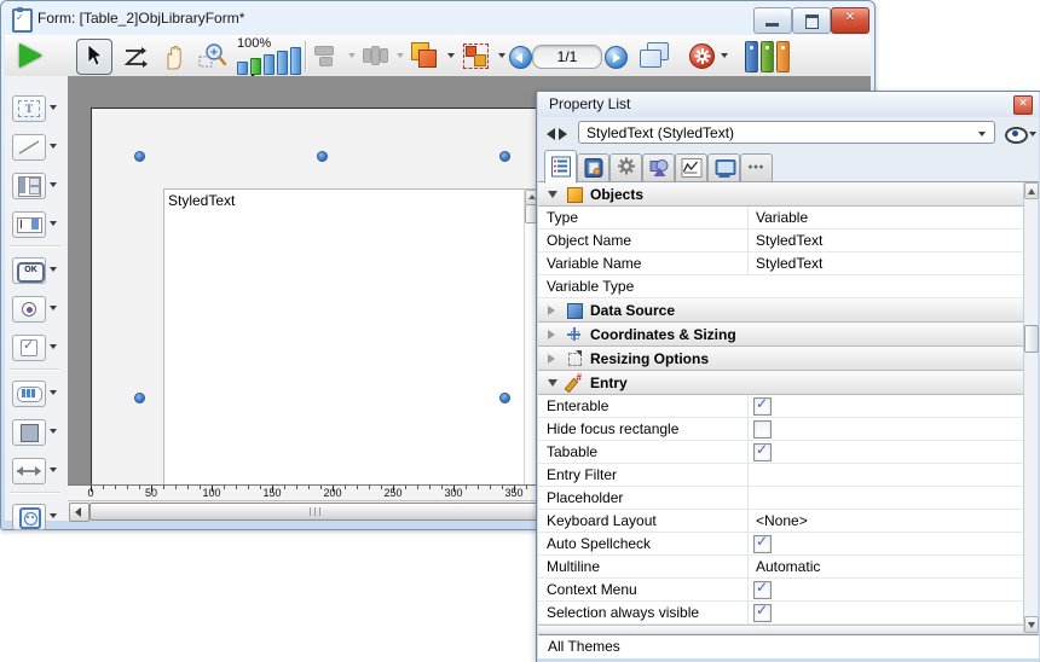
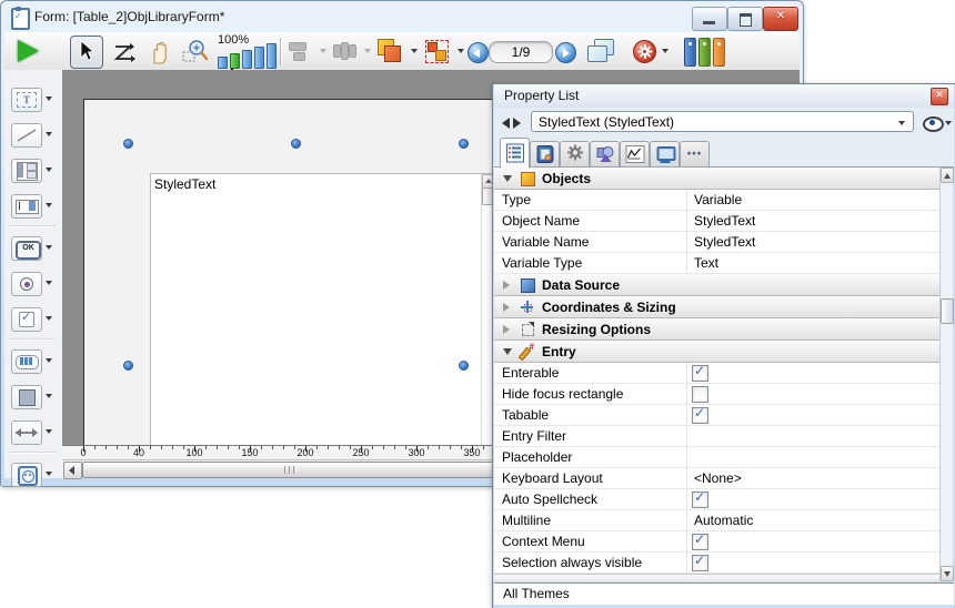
  ✓
  Form: [Table_2]ObjLibraryForm*
  ✕
  100%
- 1/1
+ 1/9
  T
  ✓
  StyledText
  0
- 50
+ 40
  100
  150
  200
  250
  300
  350
  Property List
  ✕
  StyledText (StyledText)
  •••
  Objects
  Type
  Variable
  Object Name
  StyledText
  Variable Name
  StyledText
  Variable Type
+ Text
  Data Source
  Coordinates & Sizing
  Resizing Options
  #
  Entry
  Enterable
  ✓
  Hide focus rectangle
  Tabable
  ✓
  Entry Filter
  Placeholder
  Keyboard Layout
  <None>
  Auto Spellcheck
  ✓
  Multiline
  Automatic
  Context Menu
  ✓
  Selection always visible
  ✓
  All Themes
